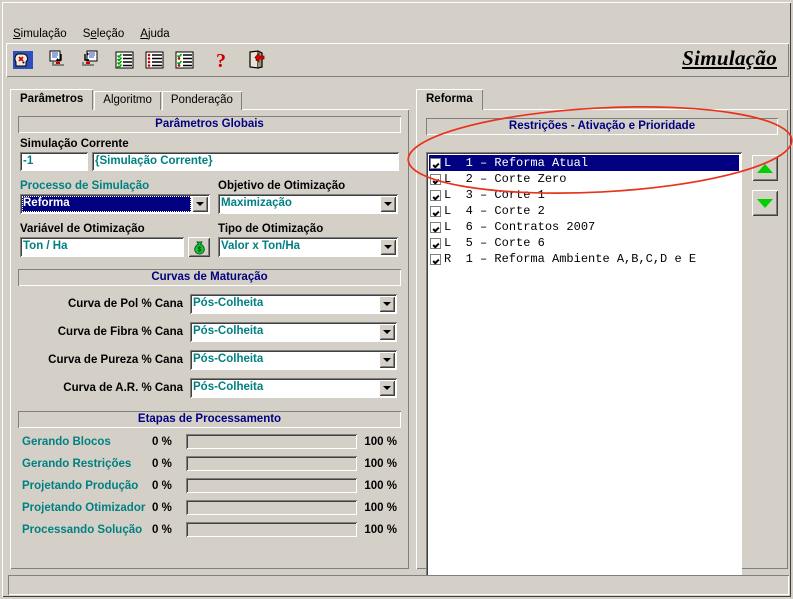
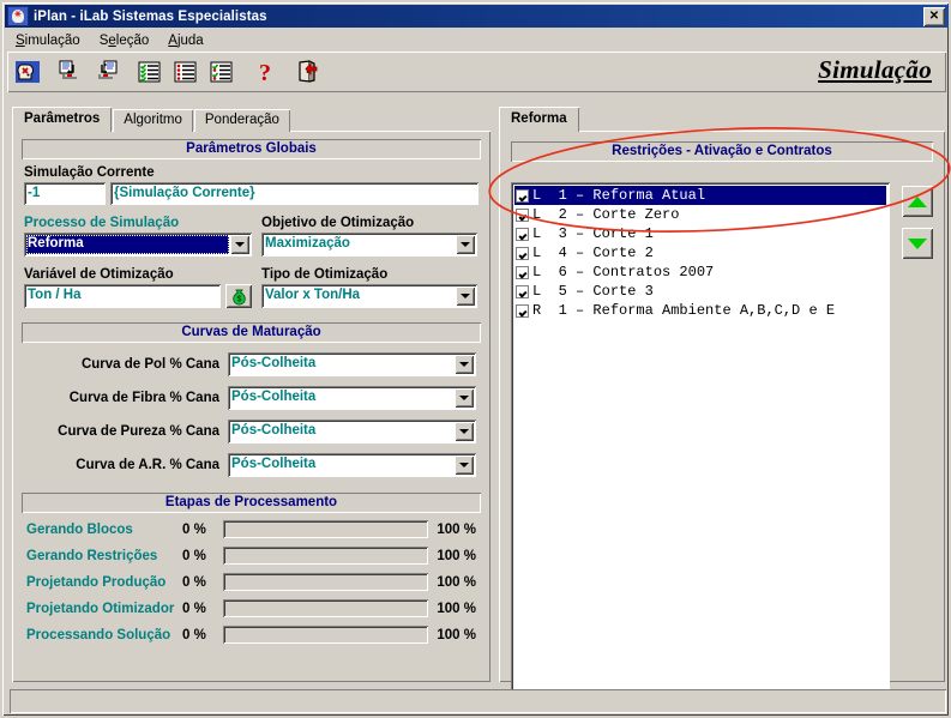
+ iPlan - iLab Sistemas Especialistas
+ ✕
  Simulação
  Seleção
  Ajuda
  ?
  Simulação
  Parâmetros
  Algoritmo
  Ponderação
  Parâmetros Globais
  Simulação Corrente
  -1
  {Simulação Corrente}
  Processo de Simulação
  Reforma
  Objetivo de Otimização
  Maximização
  Variável de Otimização
  Ton / Ha
  Tipo de Otimização
  Valor x Ton/Ha
  Curvas de Maturação
  Curva de Pol % Cana
  Pós-Colheita
  Curva de Fibra % Cana
  Pós-Colheita
  Curva de Pureza % Cana
  Pós-Colheita
  Curva de A.R. % Cana
  Pós-Colheita
  Etapas de Processamento
  Gerando Blocos
  0 %
  100 %
  Gerando Restrições
  0 %
  100 %
  Projetando Produção
  0 %
  100 %
  Projetando Otimizador
  0 %
  100 %
  Processando Solução
  0 %
  100 %
  Reforma
- Restrições - Ativação e Prioridade
+ Restrições - Ativação e Contratos
  L
  1
  –
  Reforma Atual
  L
  2
  –
  Corte Zero
  L
  3
  –
  Corte 1
  L
  4
  –
  Corte 2
  L
  6
  –
  Contratos 2007
  L
  5
  –
- Corte 6
+ Corte 3
  R
  1
  –
  Reforma Ambiente A,B,C,D e E
